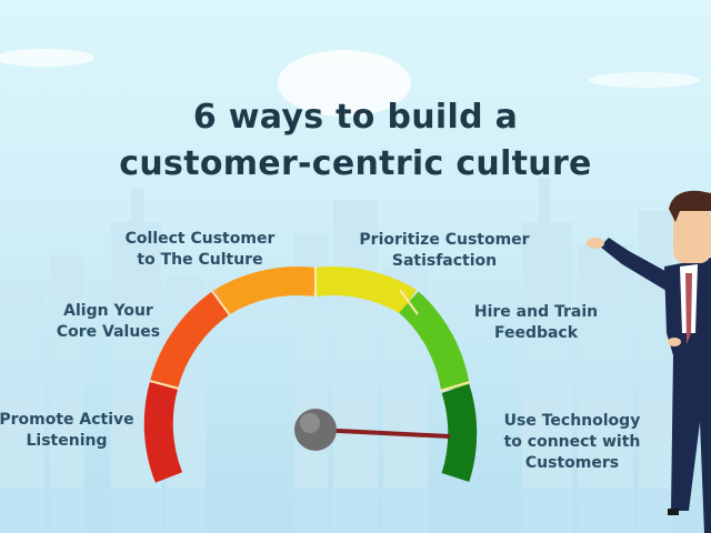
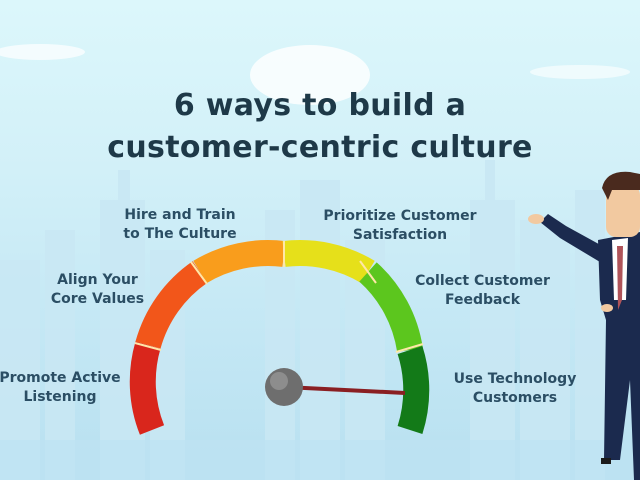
  6 ways to build a
  customer-centric culture
  Promote Active
  Listening
  Align Your
  Core Values
- Collect Customer
+ Hire and Train
  to The Culture
  Prioritize Customer
  Satisfaction
- Hire and Train
+ Collect Customer
  Feedback
  Use Technology
- to connect with
  Customers
